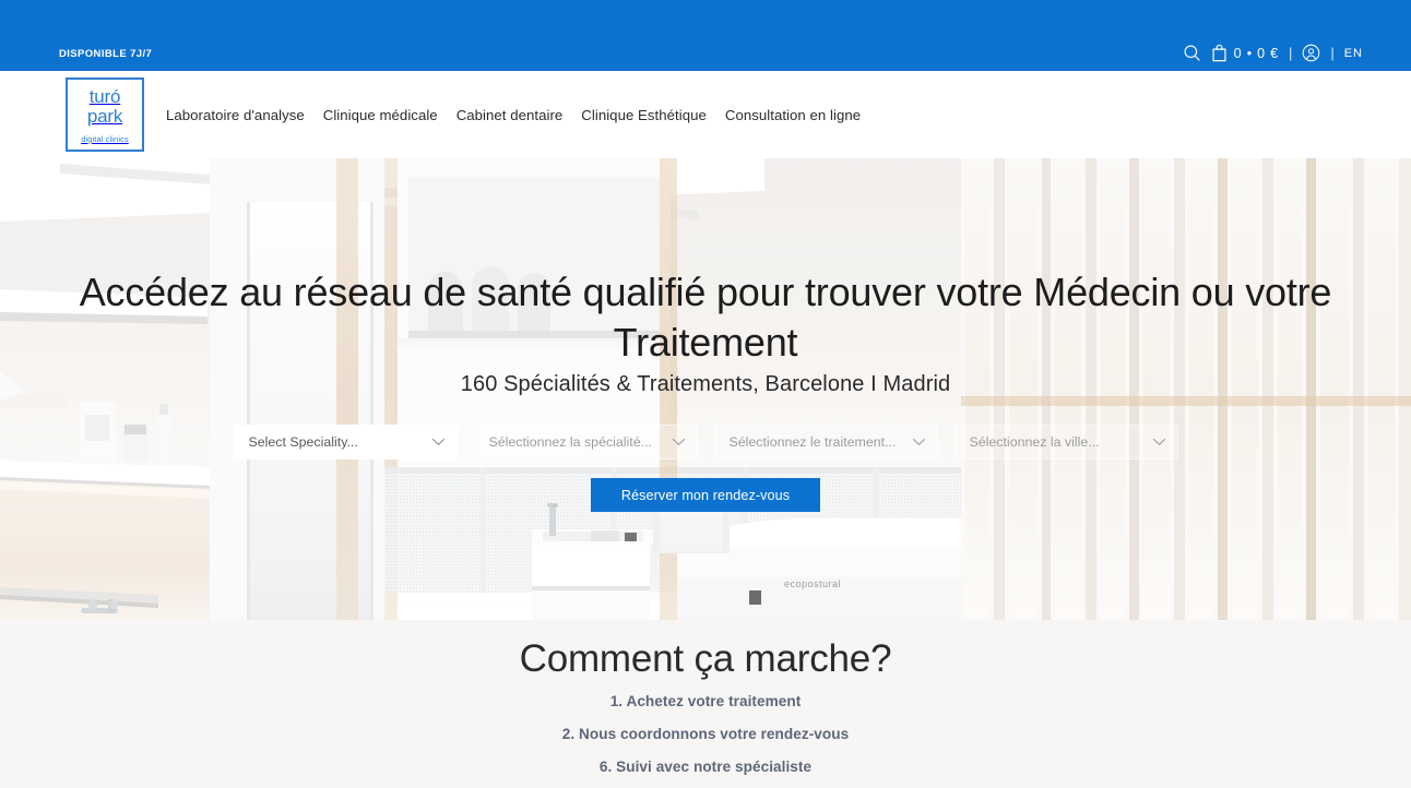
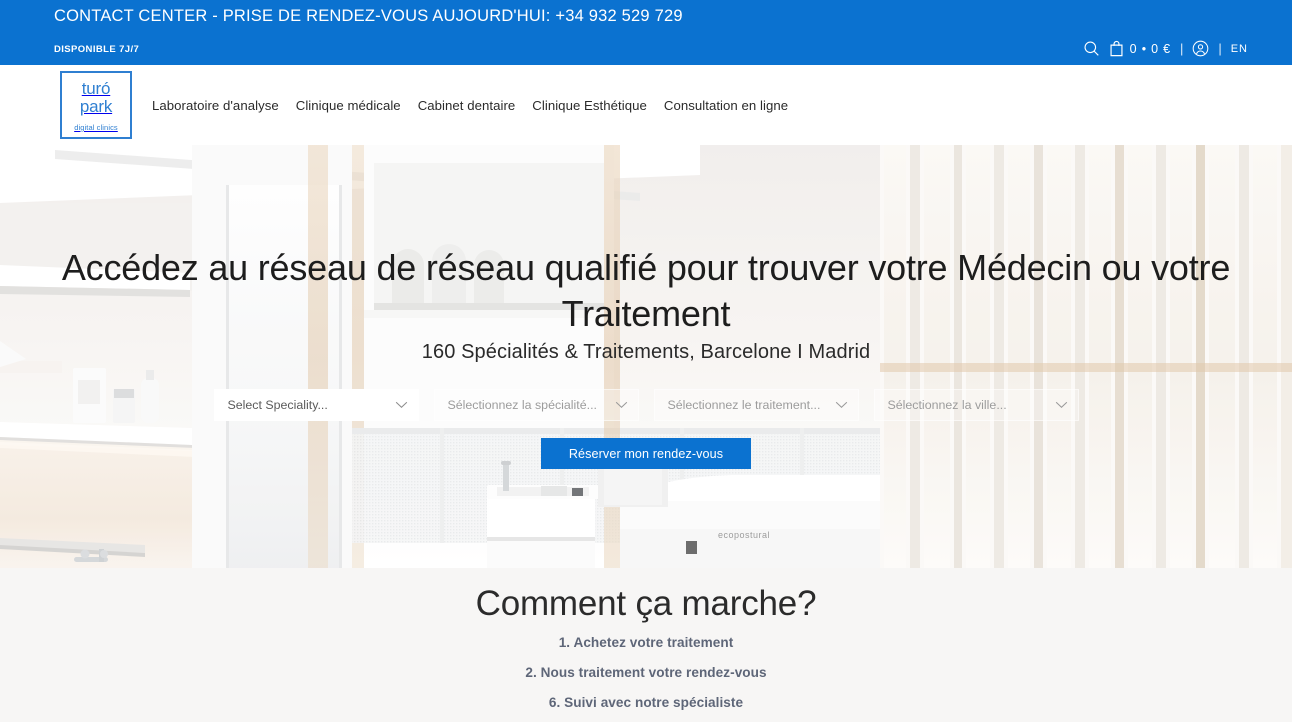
+ CONTACT CENTER - PRISE DE RENDEZ-VOUS AUJOURD'HUI: +34 932 529 729
  DISPONIBLE 7J/7
  0 • 0 €
  |
  |
  EN
  turó
  park
  digital clinics
  Laboratoire d'analyse
  Clinique médicale
  Cabinet dentaire
  Clinique Esthétique
  Consultation en ligne
  ecopostural
- Accédez au réseau de santé qualifié pour trouver votre Médecin ou votre Traitement
+ Accédez au réseau de réseau qualifié pour trouver votre Médecin ou votre Traitement
  160 Spécialités & Traitements, Barcelone I Madrid
  Select Speciality...
  Sélectionnez la spécialité...
  Sélectionnez le traitement...
  Sélectionnez la ville...
  Réserver mon rendez-vous
  Comment ça marche?
  1. Achetez votre traitement
- 2. Nous coordonnons votre rendez-vous
+ 2. Nous traitement votre rendez-vous
  6. Suivi avec notre spécialiste
